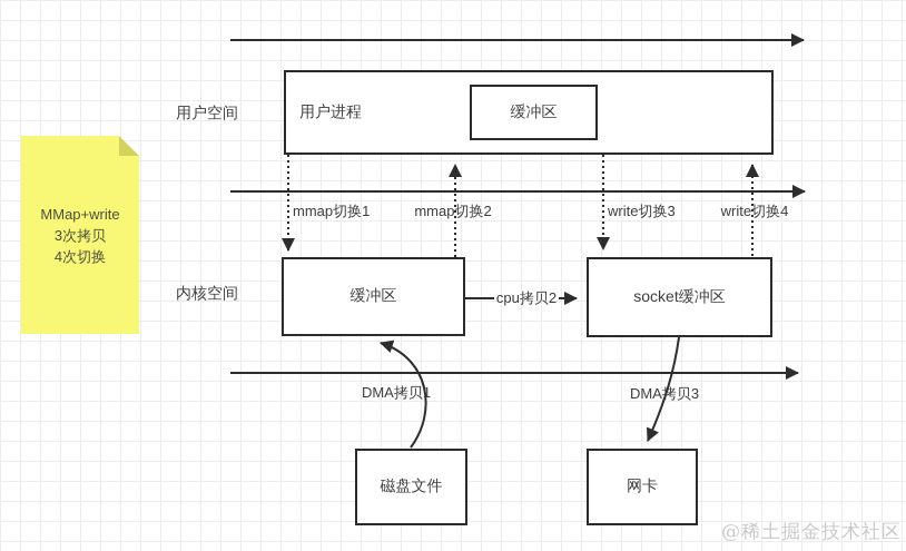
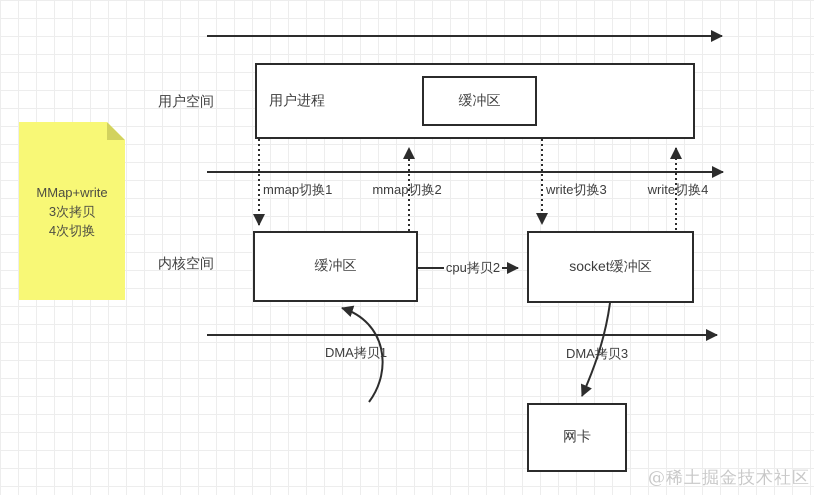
  MMap+write
  3次拷贝
  4次切换
  用户空间
  内核空间
  用户进程
  缓冲区
  缓冲区
  socket缓冲区
- 磁盘文件
  网卡
  mmap切换1
  mmap切换2
  write切换3
  write切换4
  cpu拷贝2
  DMA拷贝1
  DMA拷贝3
  @稀土掘金技术社区
